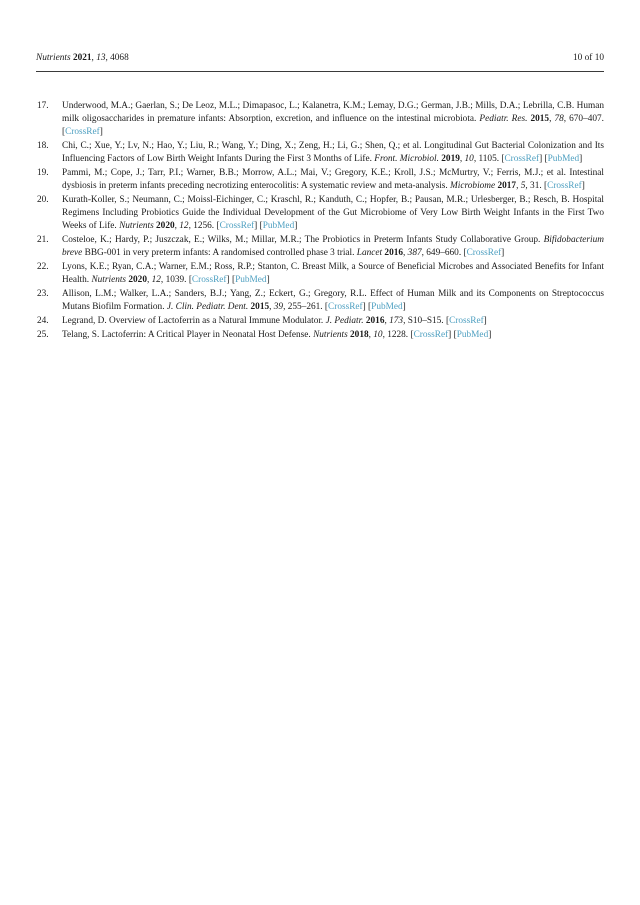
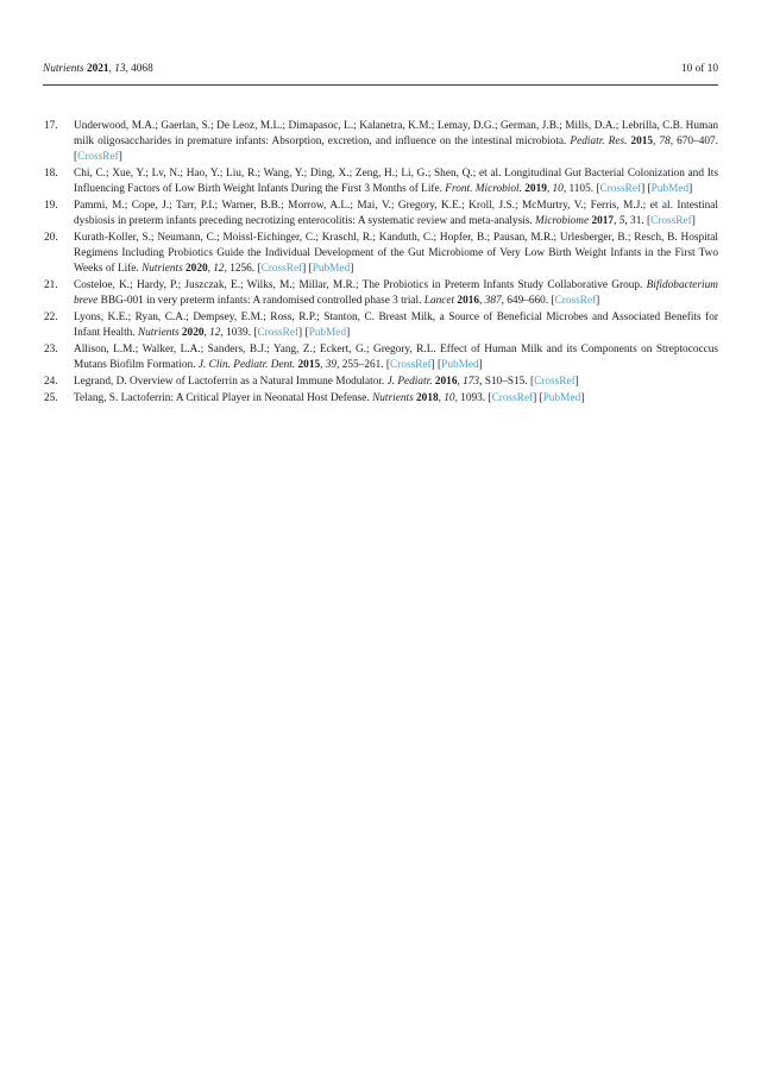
  Nutrients 2021, 13, 4068
  10 of 10
  17.
  Underwood, M.A.; Gaerlan, S.; De Leoz, M.L.; Dimapasoc, L.; Kalanetra, K.M.; Lemay, D.G.; German, J.B.; Mills, D.A.; Lebrilla, C.B. Human milk oligosaccharides in premature infants: Absorption, excretion, and influence on the intestinal microbiota. Pediatr. Res. 2015, 78, 670–407. [CrossRef]
  18.
  Chi, C.; Xue, Y.; Lv, N.; Hao, Y.; Liu, R.; Wang, Y.; Ding, X.; Zeng, H.; Li, G.; Shen, Q.; et al. Longitudinal Gut Bacterial Colonization and Its Influencing Factors of Low Birth Weight Infants During the First 3 Months of Life. Front. Microbiol. 2019, 10, 1105. [CrossRef] [PubMed]
  19.
  Pammi, M.; Cope, J.; Tarr, P.I.; Warner, B.B.; Morrow, A.L.; Mai, V.; Gregory, K.E.; Kroll, J.S.; McMurtry, V.; Ferris, M.J.; et al. Intestinal dysbiosis in preterm infants preceding necrotizing enterocolitis: A systematic review and meta-analysis. Microbiome 2017, 5, 31. [CrossRef]
  20.
  Kurath-Koller, S.; Neumann, C.; Moissl-Eichinger, C.; Kraschl, R.; Kanduth, C.; Hopfer, B.; Pausan, M.R.; Urlesberger, B.; Resch, B. Hospital Regimens Including Probiotics Guide the Individual Development of the Gut Microbiome of Very Low Birth Weight Infants in the First Two Weeks of Life. Nutrients 2020, 12, 1256. [CrossRef] [PubMed]
  21.
  Costeloe, K.; Hardy, P.; Juszczak, E.; Wilks, M.; Millar, M.R.; The Probiotics in Preterm Infants Study Collaborative Group. Bifidobacterium breve BBG-001 in very preterm infants: A randomised controlled phase 3 trial. Lancet 2016, 387, 649–660. [CrossRef]
  22.
- Lyons, K.E.; Ryan, C.A.; Warner, E.M.; Ross, R.P.; Stanton, C. Breast Milk, a Source of Beneficial Microbes and Associated Benefits for Infant Health. Nutrients 2020, 12, 1039. [CrossRef] [PubMed]
+ Lyons, K.E.; Ryan, C.A.; Dempsey, E.M.; Ross, R.P.; Stanton, C. Breast Milk, a Source of Beneficial Microbes and Associated Benefits for Infant Health. Nutrients 2020, 12, 1039. [CrossRef] [PubMed]
  23.
  Allison, L.M.; Walker, L.A.; Sanders, B.J.; Yang, Z.; Eckert, G.; Gregory, R.L. Effect of Human Milk and its Components on Streptococcus Mutans Biofilm Formation. J. Clin. Pediatr. Dent. 2015, 39, 255–261. [CrossRef] [PubMed]
  24.
  Legrand, D. Overview of Lactoferrin as a Natural Immune Modulator. J. Pediatr. 2016, 173, S10–S15. [CrossRef]
  25.
- Telang, S. Lactoferrin: A Critical Player in Neonatal Host Defense. Nutrients 2018, 10, 1228. [CrossRef] [PubMed]
+ Telang, S. Lactoferrin: A Critical Player in Neonatal Host Defense. Nutrients 2018, 10, 1093. [CrossRef] [PubMed]
